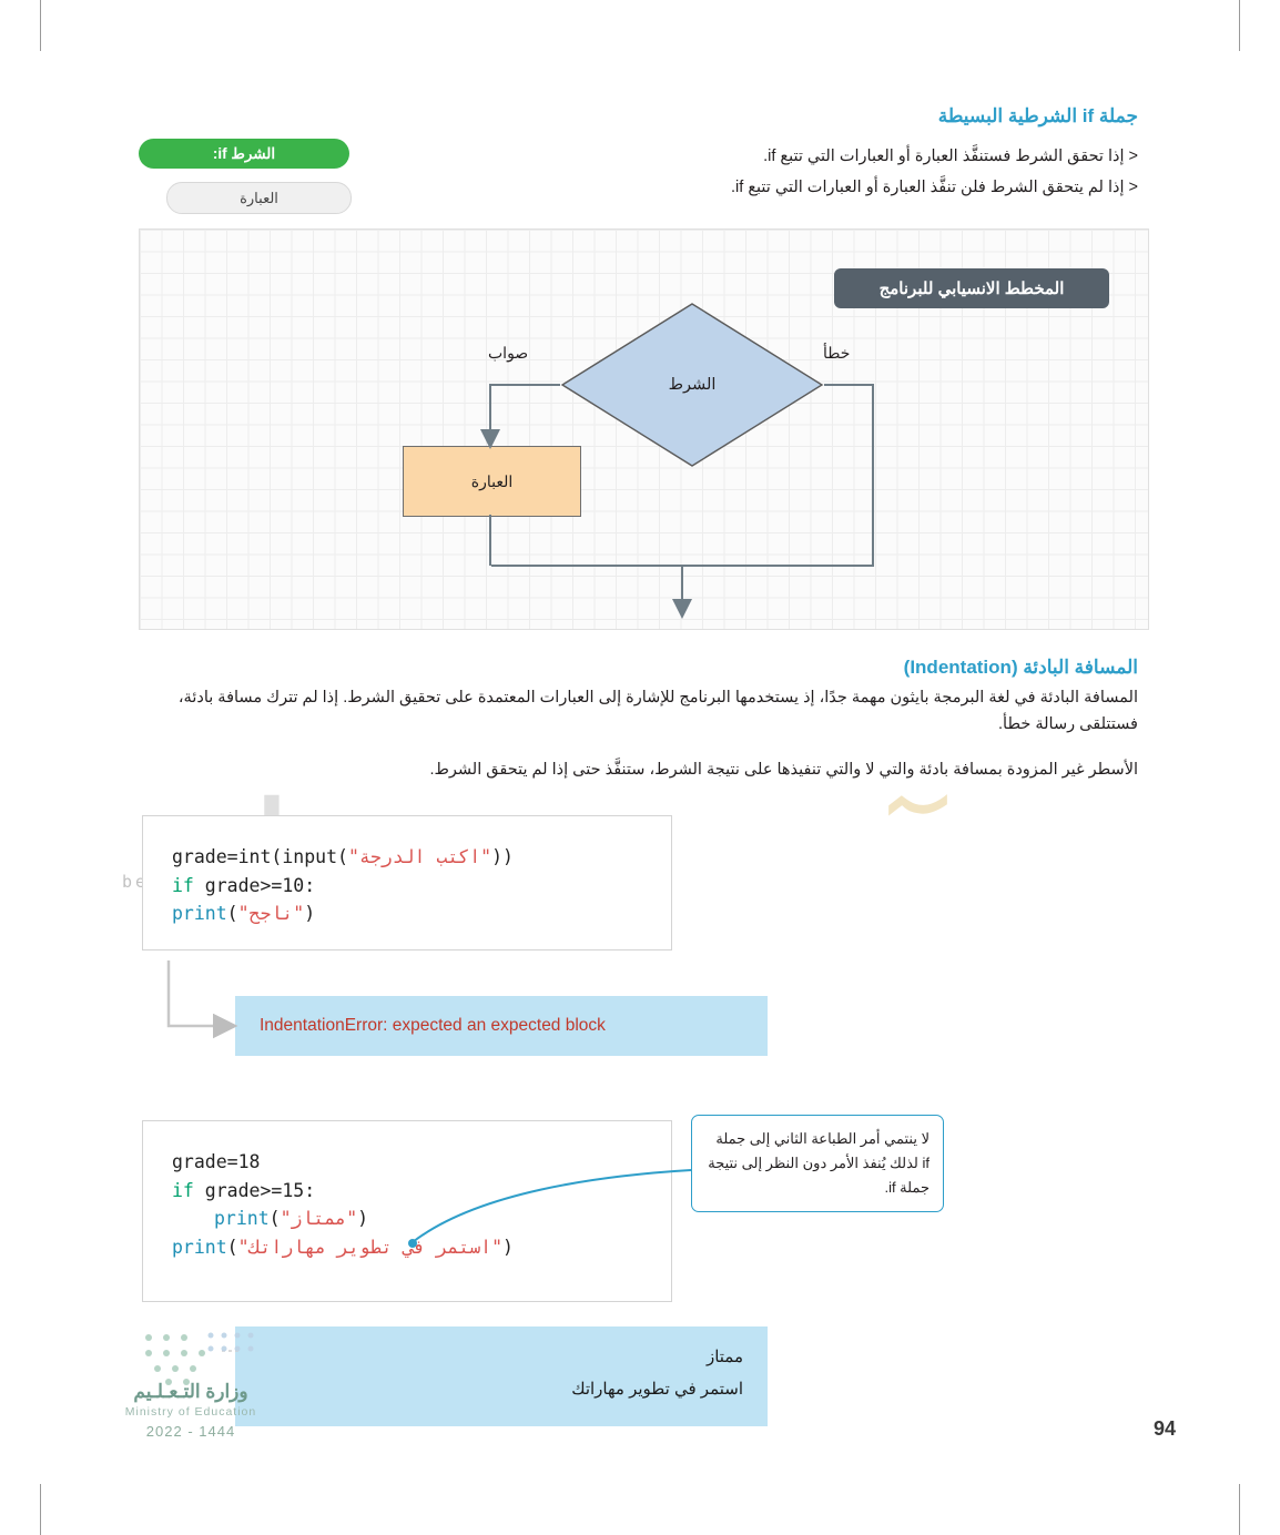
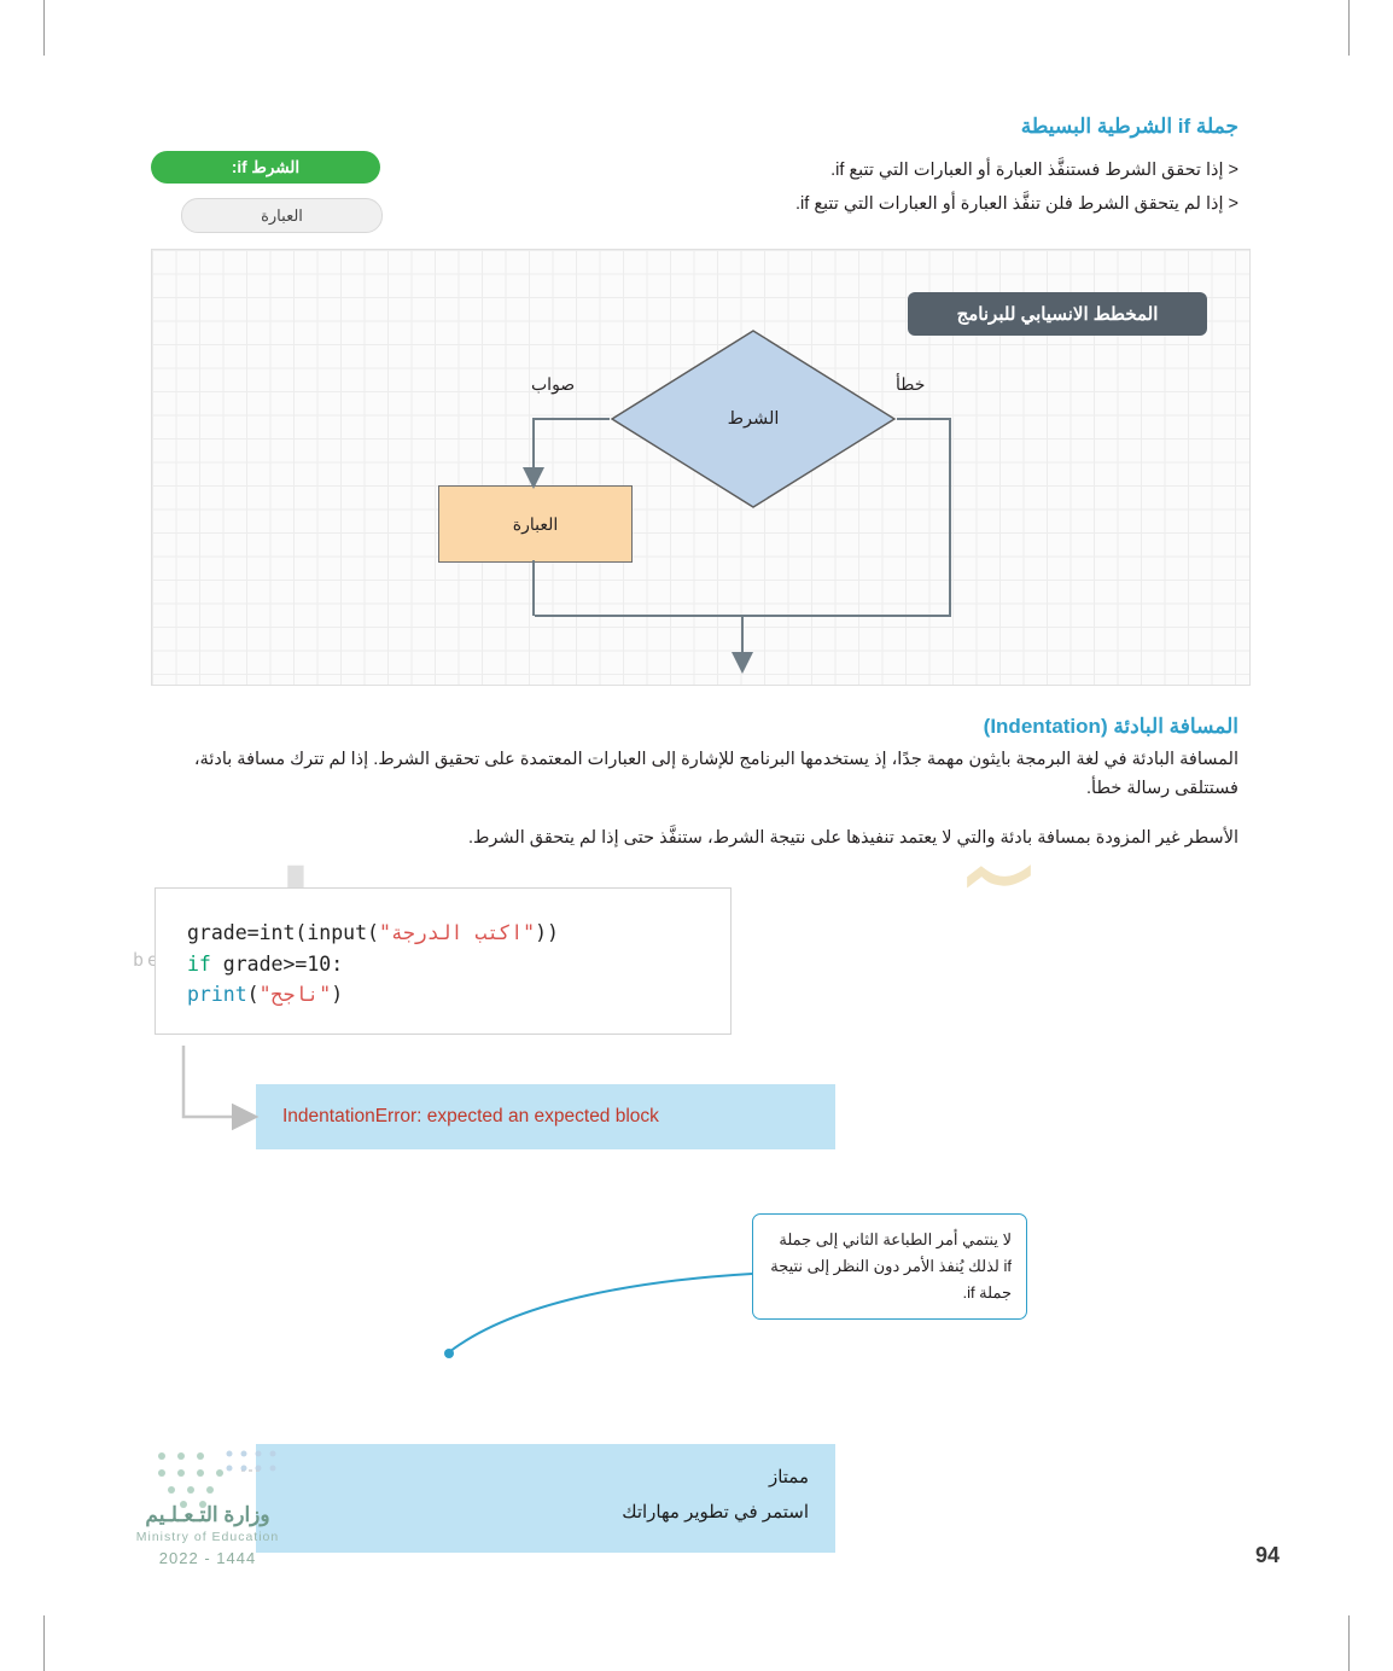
  جملة if الشرطية البسيطة
  < إذا تحقق الشرط فستنفَّذ العبارة أو العبارات التي تتبع if.
  < إذا لم يتحقق الشرط فلن تنفَّذ العبارة أو العبارات التي تتبع if.
  الشرط if:
  العبارة
  المخطط الانسيابي للبرنامج
  الشرط
  العبارة
  صواب
  خطأ
  المسافة البادئة (Indentation)
  المسافة البادئة في لغة البرمجة بايثون مهمة جدًا، إذ يستخدمها البرنامج للإشارة إلى العبارات المعتمدة على تحقيق الشرط. إذا لم تترك مسافة بادئة، فستتلقى رسالة خطأ.
- الأسطر غير المزودة بمسافة بادئة والتي لا والتي تنفيذها على نتيجة الشرط، ستنفَّذ حتى إذا لم يتحقق الشرط.
+ الأسطر غير المزودة بمسافة بادئة والتي لا يعتمد تنفيذها على نتيجة الشرط، ستنفَّذ حتى إذا لم يتحقق الشرط.
  grade=int(input("اكتب الدرجة")) if grade>=10: print("ناجح")
  IndentationError: expected an expected block
- grade=18 if grade>=15: print("ممتاز") print("استمر في تطوير مهاراتك")
  لا ينتمي أمر الطباعة الثاني إلى جملة if لذلك يُنفذ الأمر دون النظر إلى نتيجة جملة if.
  ممتاز
  استمر في تطوير مهاراتك
  وزارة التـعـلـيم
  Ministry of Education
  2022 - 1444
  94
